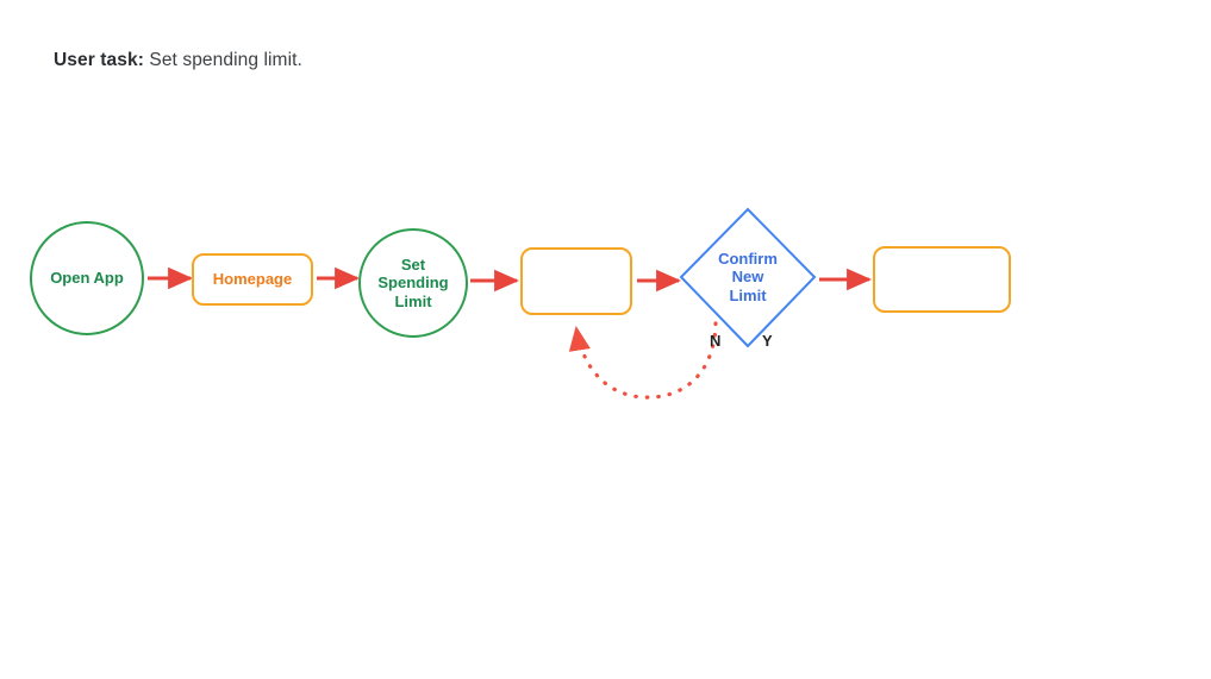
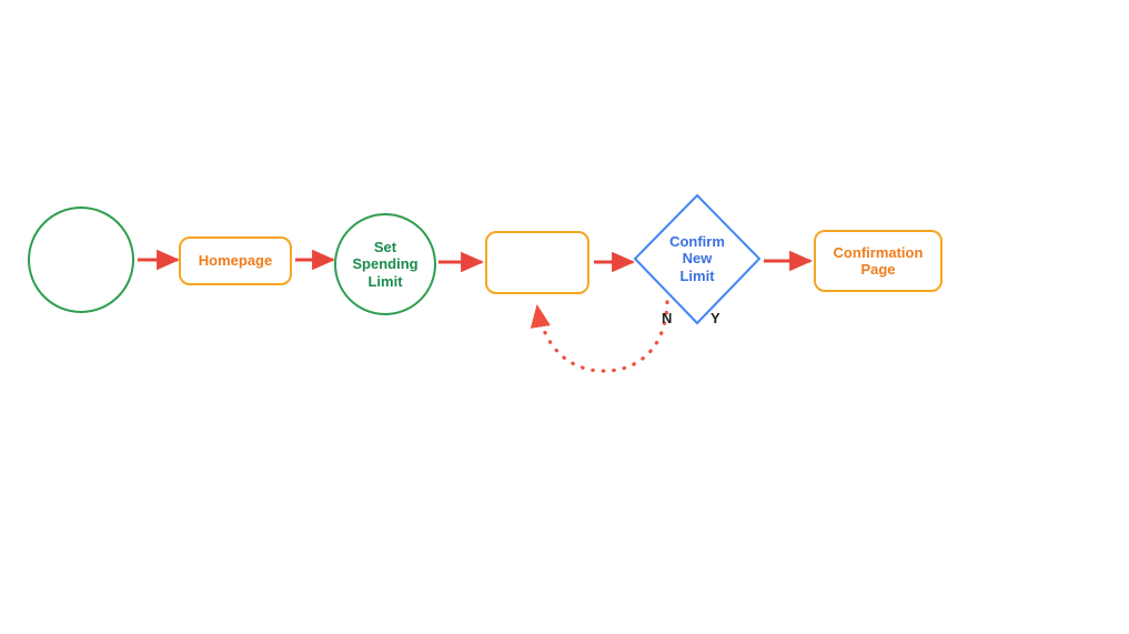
- User task: Set spending limit.
- Open App
  Homepage
  Set
  Spending
  Limit
  Confirm
  New
  Limit
+ Confirmation
+ Page
  N
  Y
